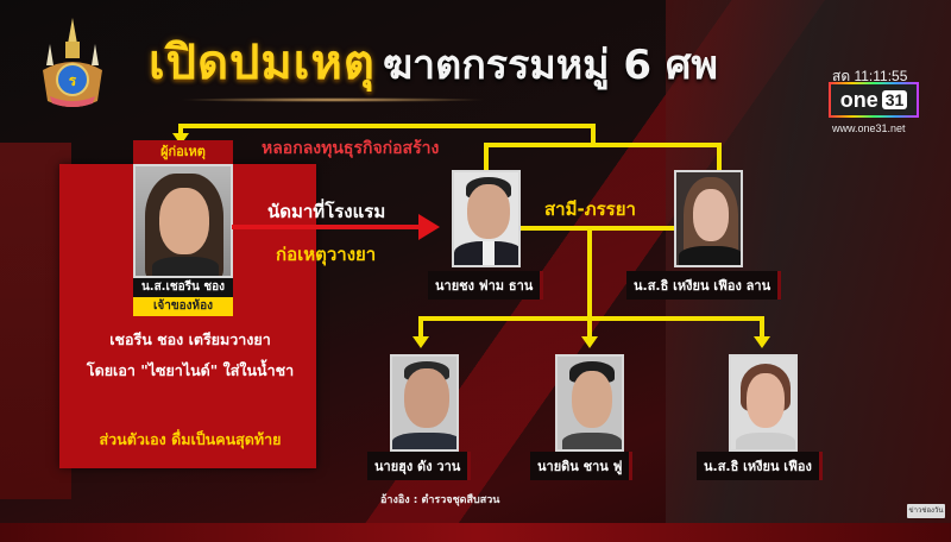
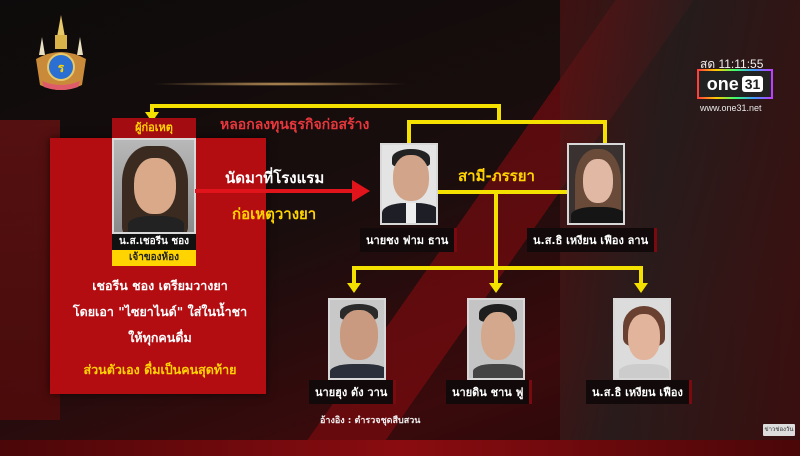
  ร
- เปิดปมเหตุ
- ฆาตกรรมหมู่ 6 ศพ
  สด 11:11:55
  one
  31
  www.one31.net
  หลอกลงทุนธุรกิจก่อสร้าง
  ผู้ก่อเหตุ
  น.ส.เชอรีน ชอง
  เจ้าของห้อง
  เชอรีน ชอง เตรียมวางยา
  โดยเอา "ไซยาไนด์" ใส่ในน้ำชา
+ ให้ทุกคนดื่ม
  ส่วนตัวเอง ดื่มเป็นคนสุดท้าย
  นัดมาที่โรงแรม
  ก่อเหตุวางยา
  นายชง ฟาม ธาน
  สามี-ภรรยา
  น.ส.ธิ เหงียน เฟือง ลาน
  นายฮุง ดัง วาน
  นายดิน ชาน ฟู
  น.ส.ธิ เหงียน เฟือง
  อ้างอิง : ตำรวจชุดสืบสวน
